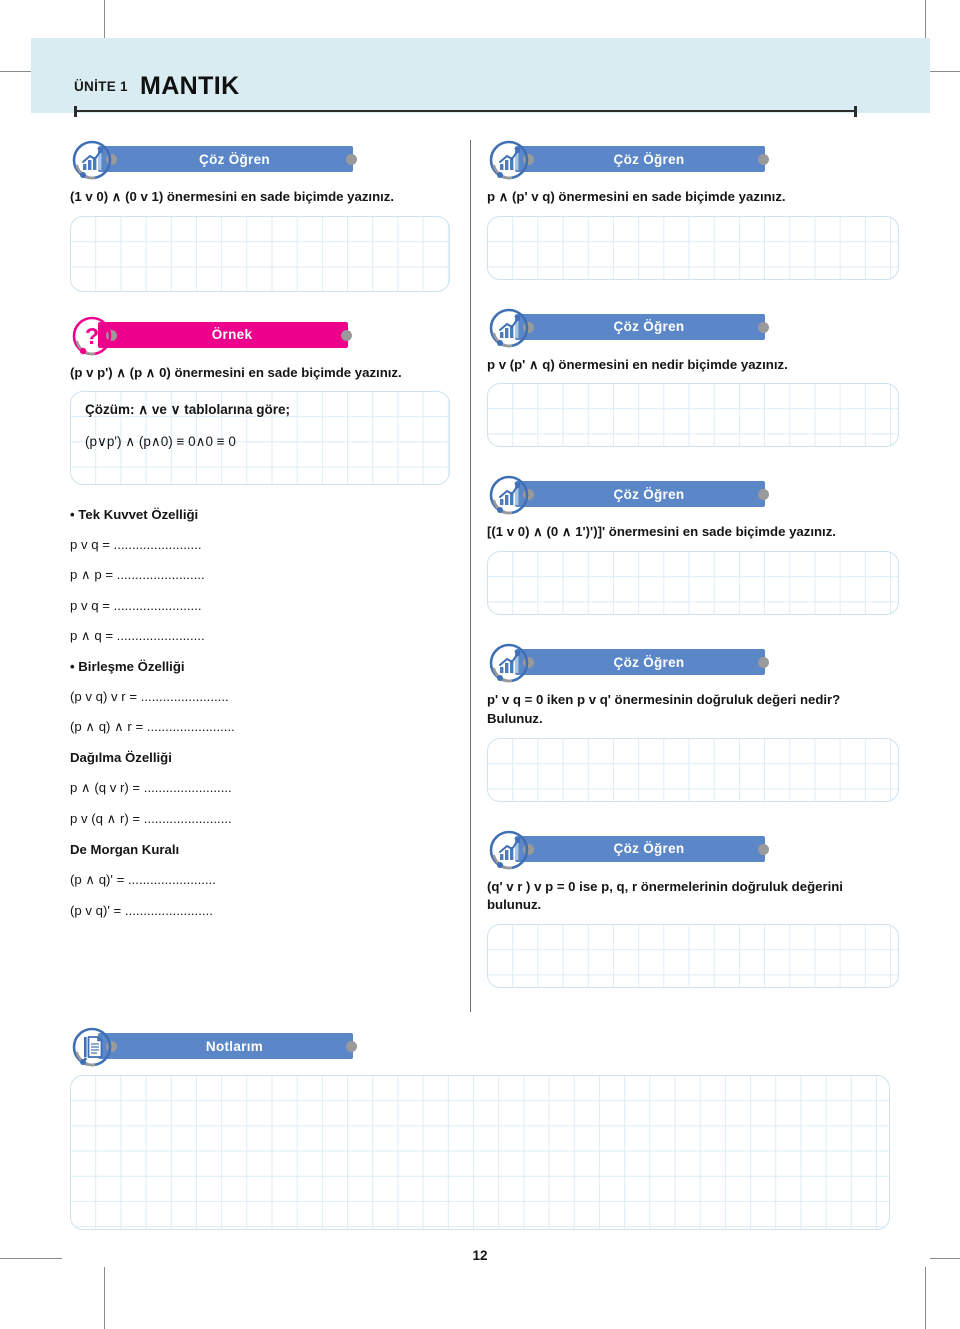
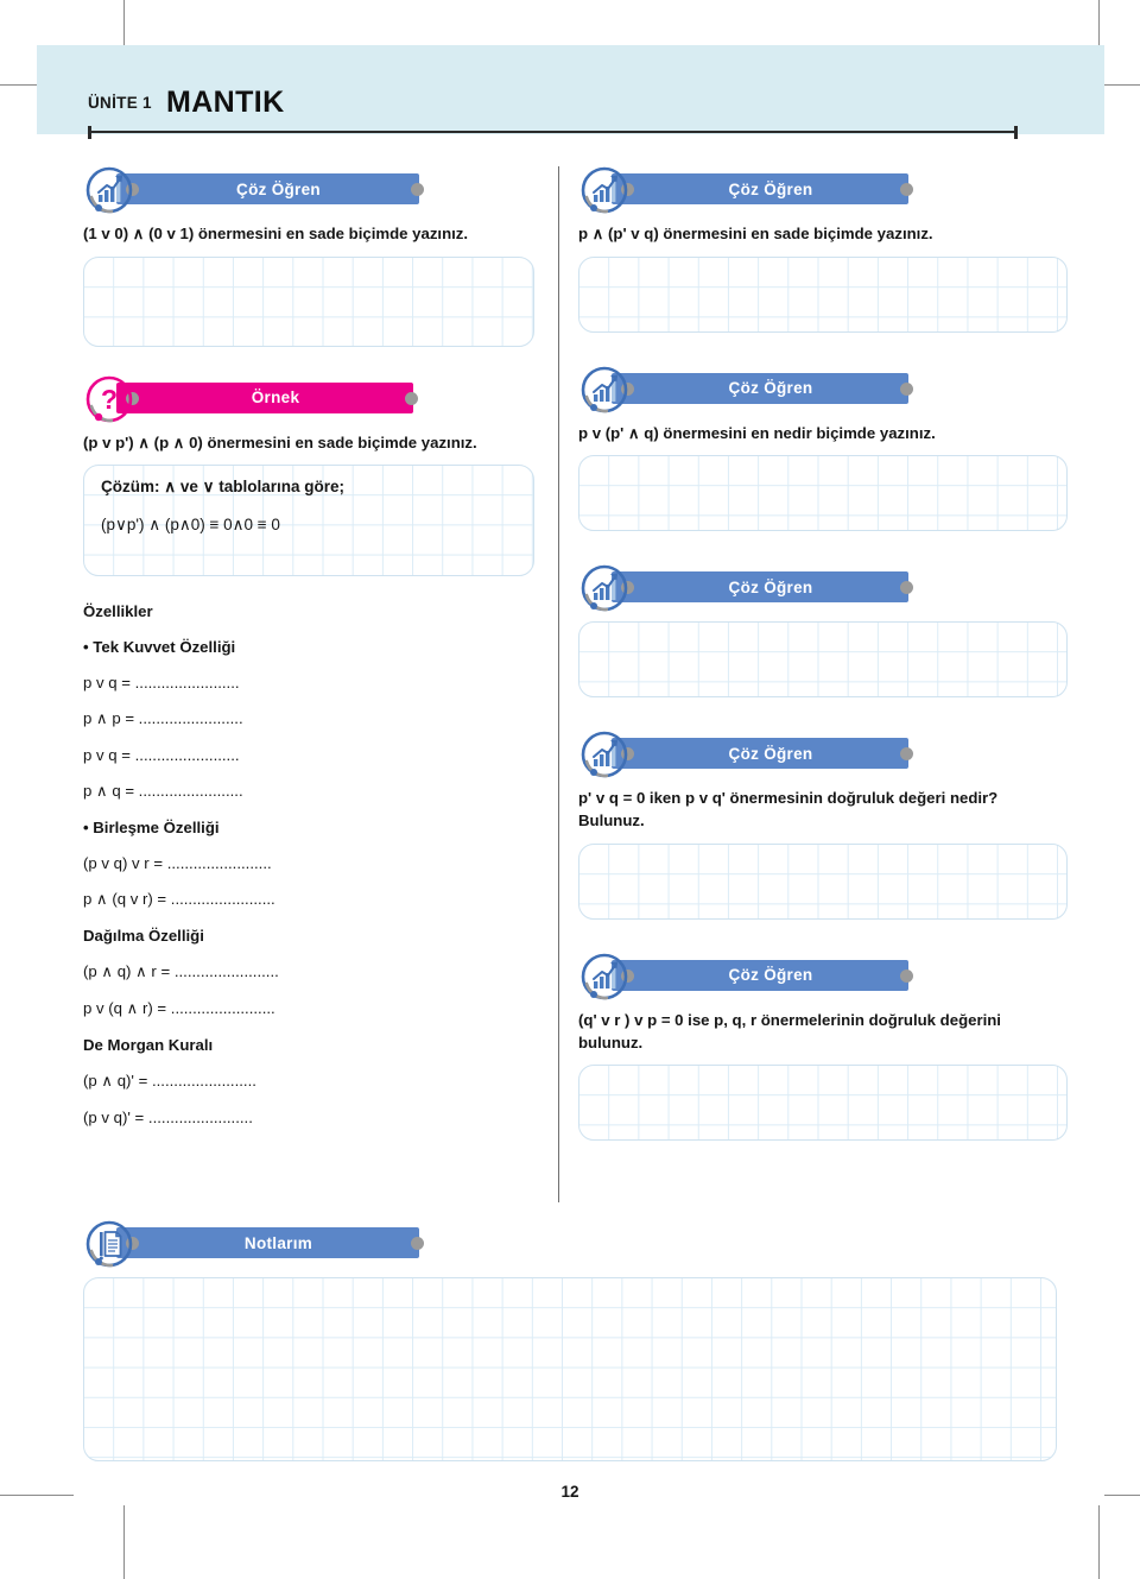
  ÜNİTE 1
  MANTIK
  Çöz Öğren
  (1 v 0) ∧ (0 v 1) önermesini en sade biçimde yazınız.
  Örnek
  ?
  (p v p') ∧ (p ∧ 0) önermesini en sade biçimde yazınız.
  Çözüm: ∧ ve ∨ tablolarına göre;
  (p∨p') ∧ (p∧0) ≡ 0∧0 ≡ 0
+ Özellikler
  Tek Kuvvet Özelliği
  p v q = ........................
  p ∧ p = ........................
  p v q = ........................
  p ∧ q = ........................
  Birleşme Özelliği
  (p v q) v r = ........................
- (p ∧ q) ∧ r = ........................
+ p ∧ (q v r) = ........................
  Dağılma Özelliği
- p ∧ (q v r) = ........................
+ (p ∧ q) ∧ r = ........................
  p v (q ∧ r) = ........................
  De Morgan Kuralı
  (p ∧ q)' = ........................
  (p v q)' = ........................
  Çöz Öğren
  p ∧ (p' v q) önermesini en sade biçimde yazınız.
  Çöz Öğren
  p v (p' ∧ q) önermesini en nedir biçimde yazınız.
  Çöz Öğren
- [(1 v 0) ∧ (0 ∧ 1')')]' önermesini en sade biçimde yazınız.
  Çöz Öğren
  p' v q = 0 iken p v q' önermesinin doğruluk değeri nedir? Bulunuz.
  Çöz Öğren
  (q' v r ) v p = 0 ise p, q, r önermelerinin doğruluk değerini bulunuz.
  Notlarım
  12
